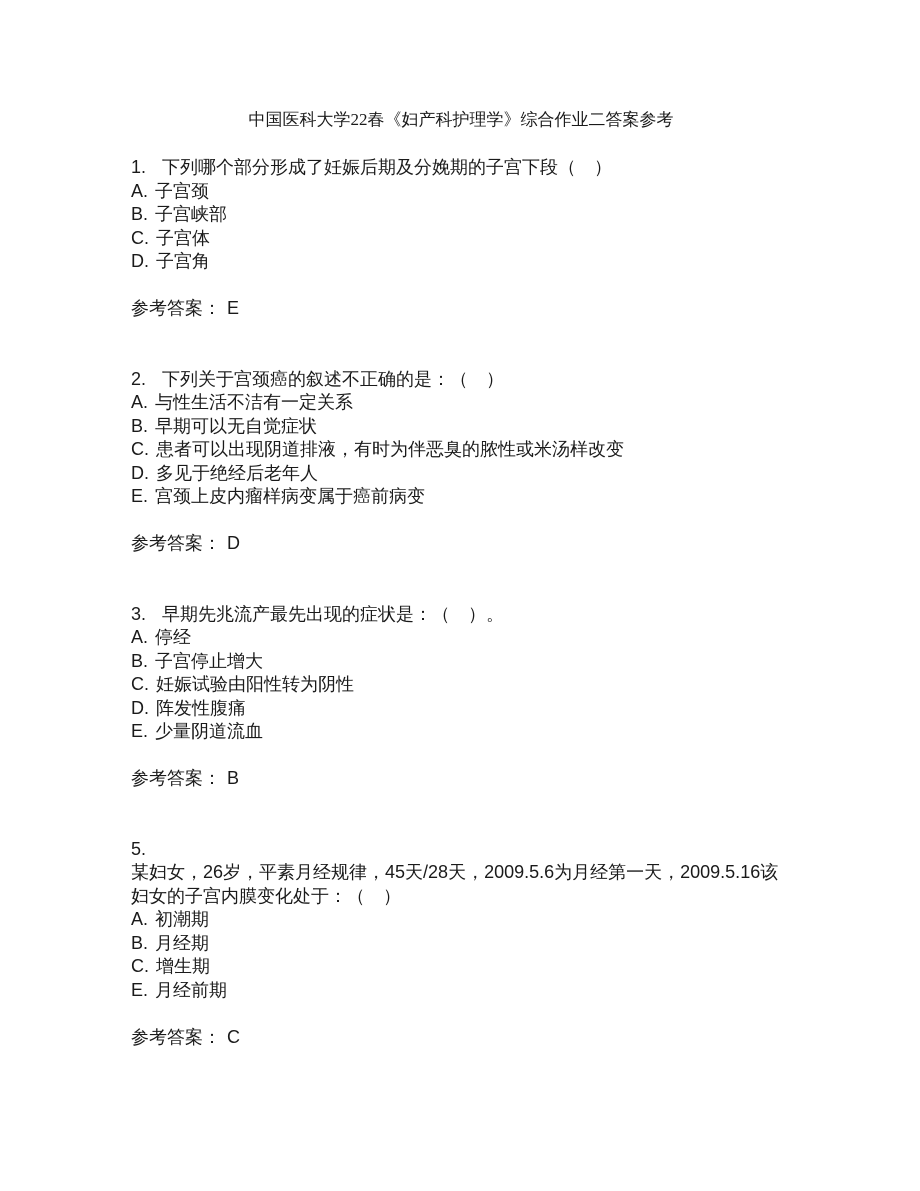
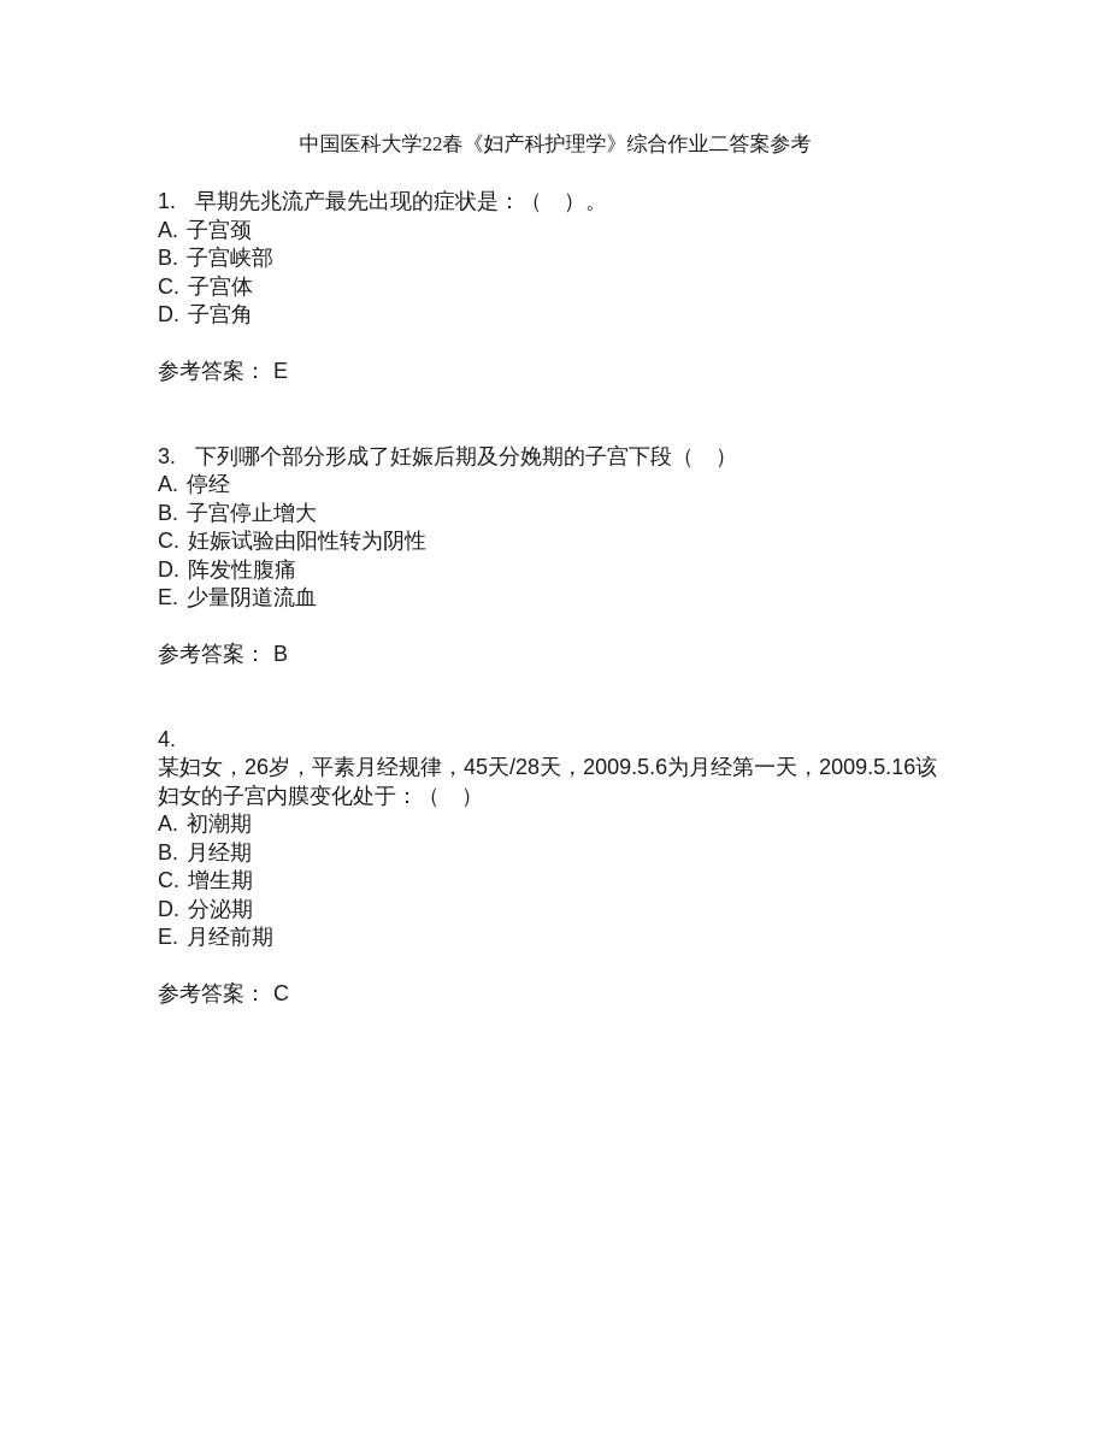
  中国医科大学22春《妇产科护理学》综合作业二答案参考
- 1. 下列哪个部分形成了妊娠后期及分娩期的子宫下段（ ）
+ 1. 早期先兆流产最先出现的症状是：（ ）。
  A. 子宫颈
  B. 子宫峡部
  C. 子宫体
  D. 子宫角
  参考答案： E
- 2. 下列关于宫颈癌的叙述不正确的是：（ ）
- A. 与性生活不洁有一定关系
- B. 早期可以无自觉症状
- C. 患者可以出现阴道排液，有时为伴恶臭的脓性或米汤样改变
- D. 多见于绝经后老年人
- E. 宫颈上皮内瘤样病变属于癌前病变
- 参考答案： D
- 3. 早期先兆流产最先出现的症状是：（ ）。
+ 3. 下列哪个部分形成了妊娠后期及分娩期的子宫下段（ ）
  A. 停经
  B. 子宫停止增大
  C. 妊娠试验由阳性转为阴性
  D. 阵发性腹痛
  E. 少量阴道流血
  参考答案： B
- 5.
+ 4.
  某妇女，26岁，平素月经规律，45天/28天，2009.5.6为月经第一天，2009.5.16该妇女的子宫内膜变化处于：（ ）
  A. 初潮期
  B. 月经期
  C. 增生期
+ D. 分泌期
  E. 月经前期
  参考答案： C
